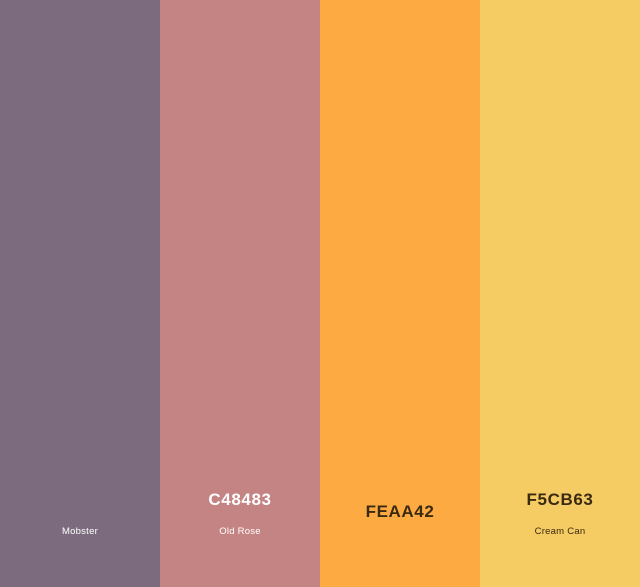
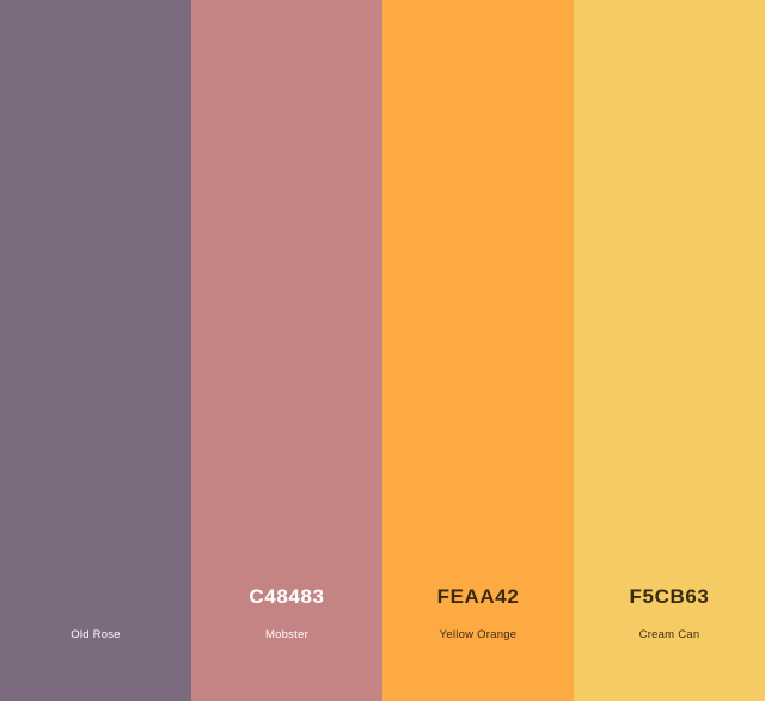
- Mobster
+ Old Rose
  C48483
- Old Rose
+ Mobster
  FEAA42
+ Yellow Orange
  F5CB63
  Cream Can
